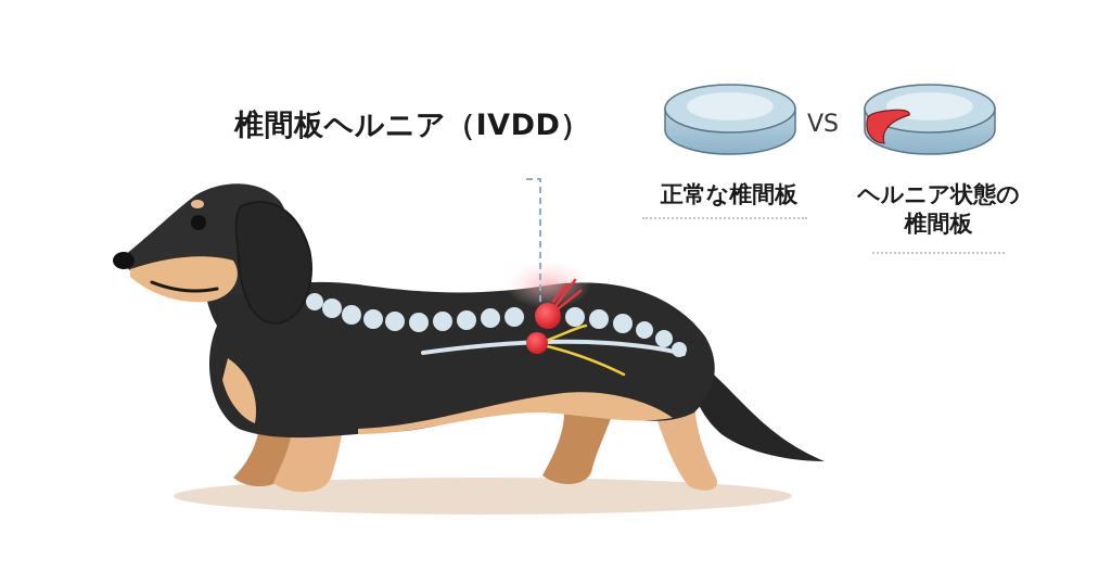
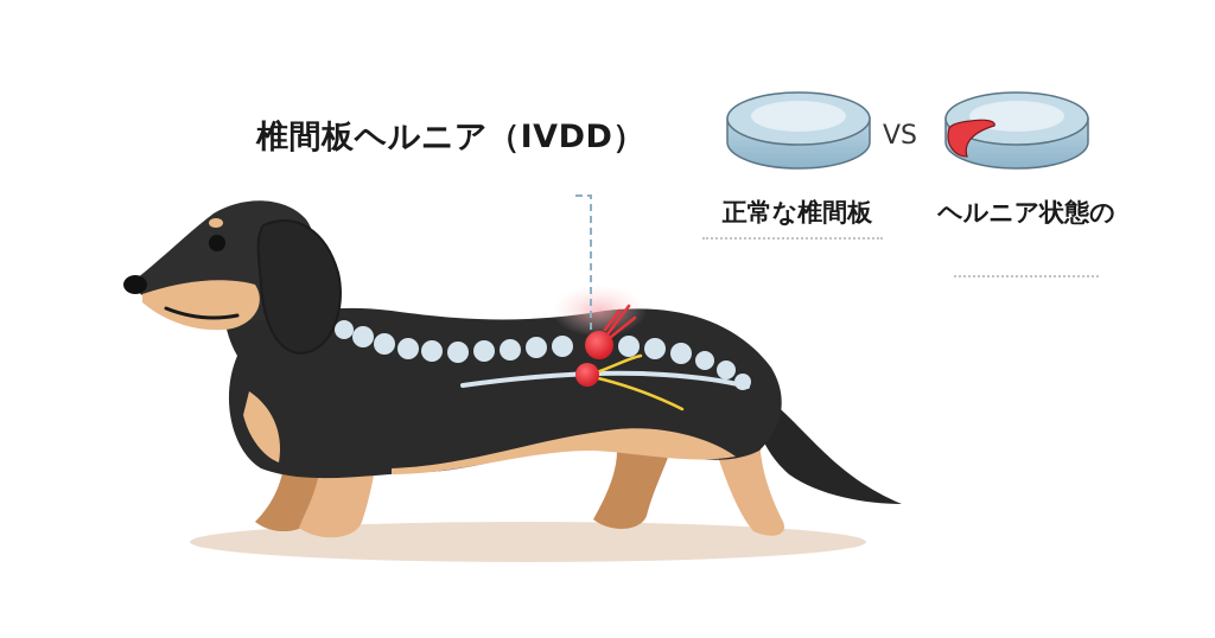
  椎間板ヘルニア（IVDD）
  VS
  正常な椎間板
  ヘルニア状態の
- 椎間板
